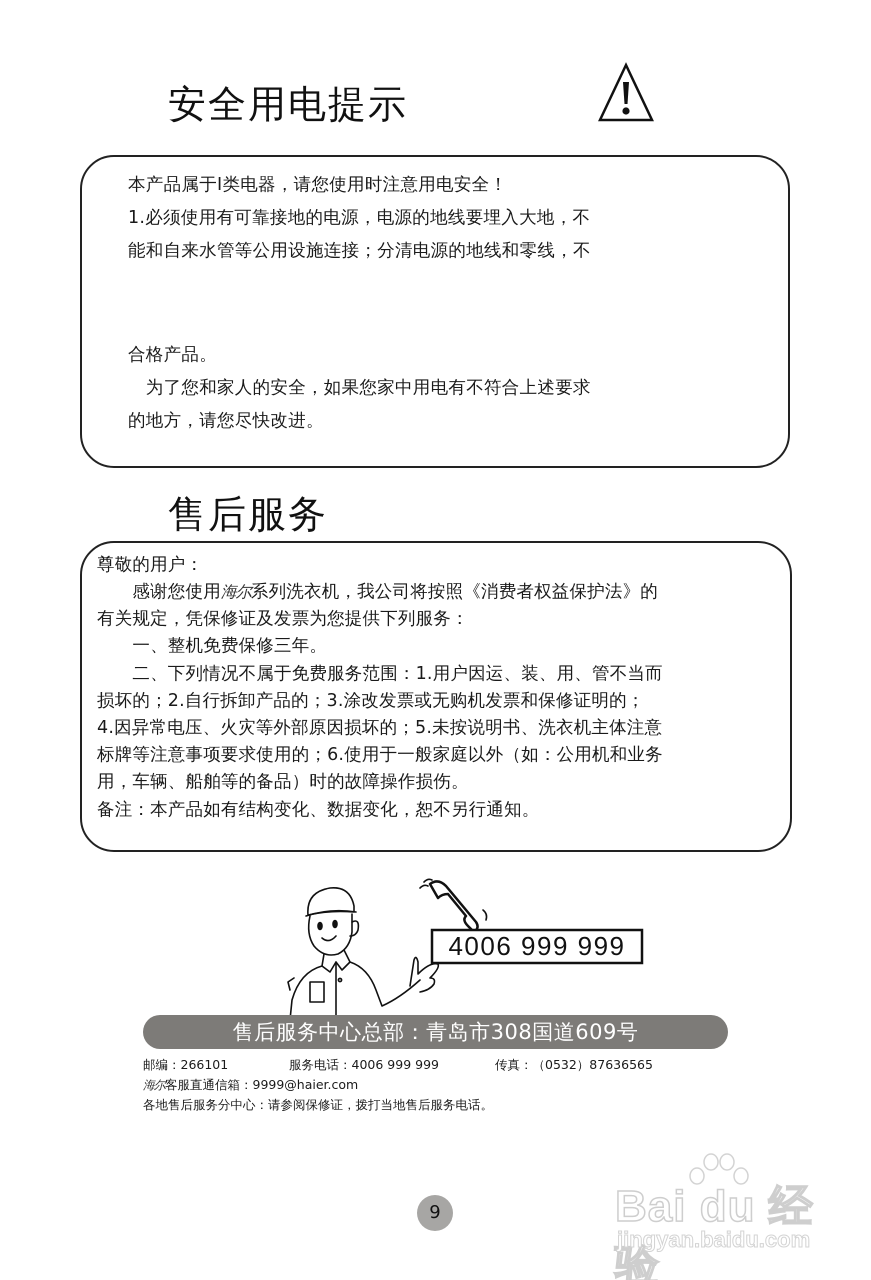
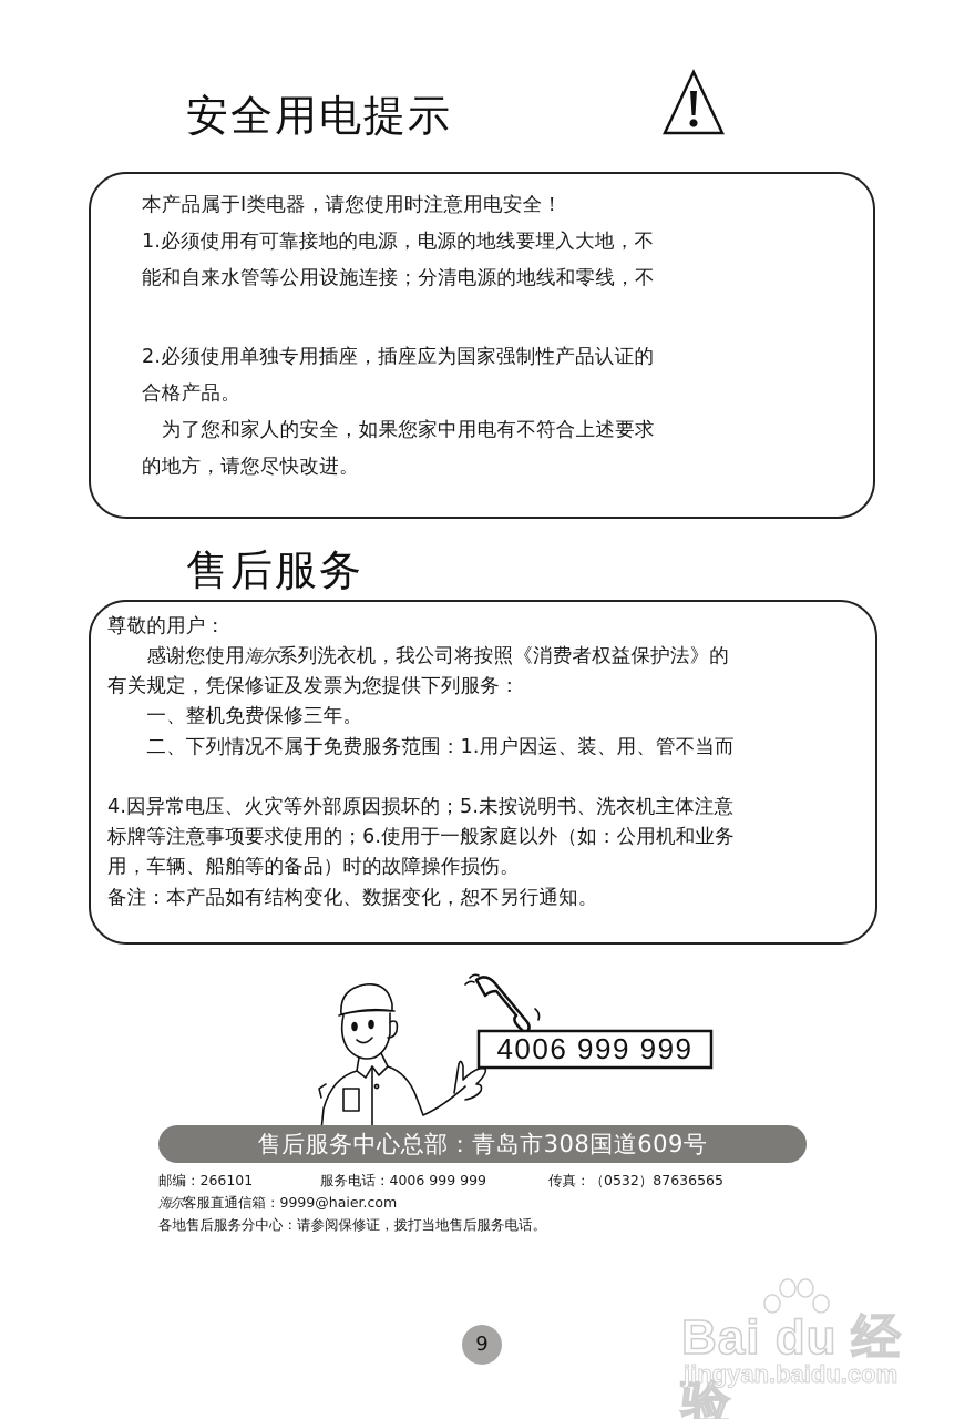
  安全用电提示
  本产品属于Ⅰ类电器，请您使用时注意用电安全！
  1.必须使用有可靠接地的电源，电源的地线要埋入大地，不
  能和自来水管等公用设施连接；分清电源的地线和零线，不
+ 2.必须使用单独专用插座，插座应为国家强制性产品认证的
  合格产品。
  为了您和家人的安全，如果您家中用电有不符合上述要求
  的地方，请您尽快改进。
  售后服务
  尊敬的用户：
  感谢您使用海尔系列洗衣机，我公司将按照《消费者权益保护法》的
  有关规定，凭保修证及发票为您提供下列服务：
  一、整机免费保修三年。
  二、下列情况不属于免费服务范围：1.用户因运、装、用、管不当而
- 损坏的；2.自行拆卸产品的；3.涂改发票或无购机发票和保修证明的；
  4.因异常电压、火灾等外部原因损坏的；5.未按说明书、洗衣机主体注意
  标牌等注意事项要求使用的；6.使用于一般家庭以外（如：公用机和业务
  用，车辆、船舶等的备品）时的故障操作损伤。
  备注：本产品如有结构变化、数据变化，恕不另行通知。
  4006 999 999
  售后服务中心总部：青岛市308国道609号
  邮编：266101 服务电话：4006 999 999 传真：（0532）87636565
  海尔客服直通信箱：9999@haier.com
  各地售后服务分中心：请参阅保修证，拨打当地售后服务电话。
  9
  Bai du 经验
  jingyan.baidu.com
